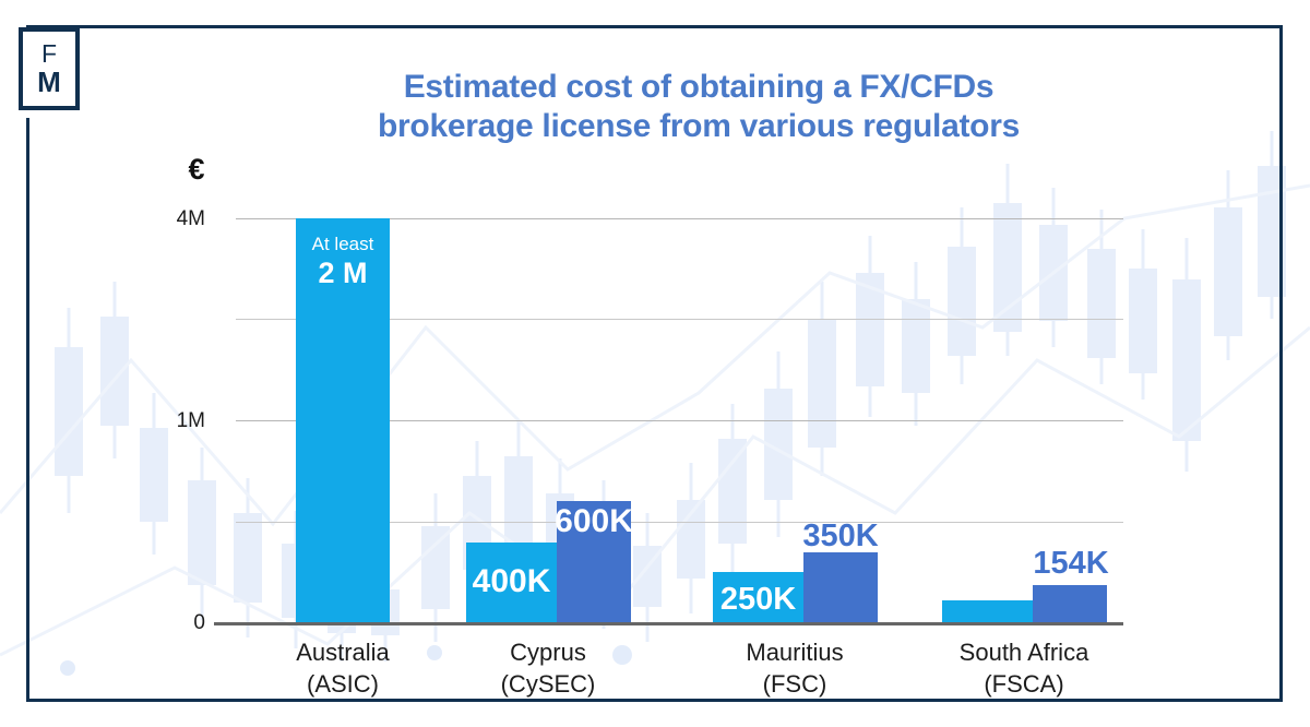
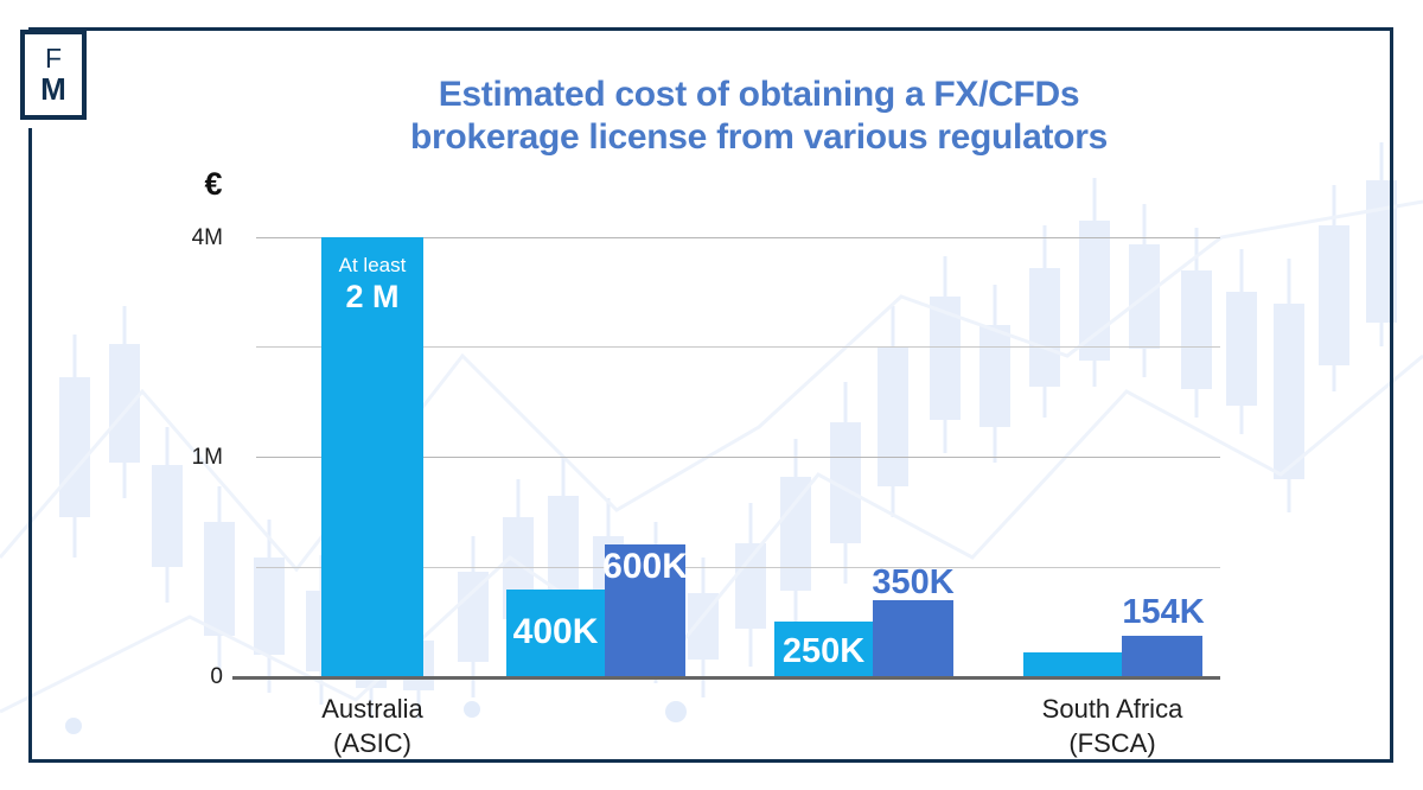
  F
  M
  Estimated cost of obtaining a FX/CFDs
  brokerage license from various regulators
  €
  4M
  1M
  0
  At least
  2 M
  400K
  600K
  250K
  350K
  154K
  Australia
  (ASIC)
- Cyprus
- (CySEC)
- Mauritius
- (FSC)
  South Africa
  (FSCA)
